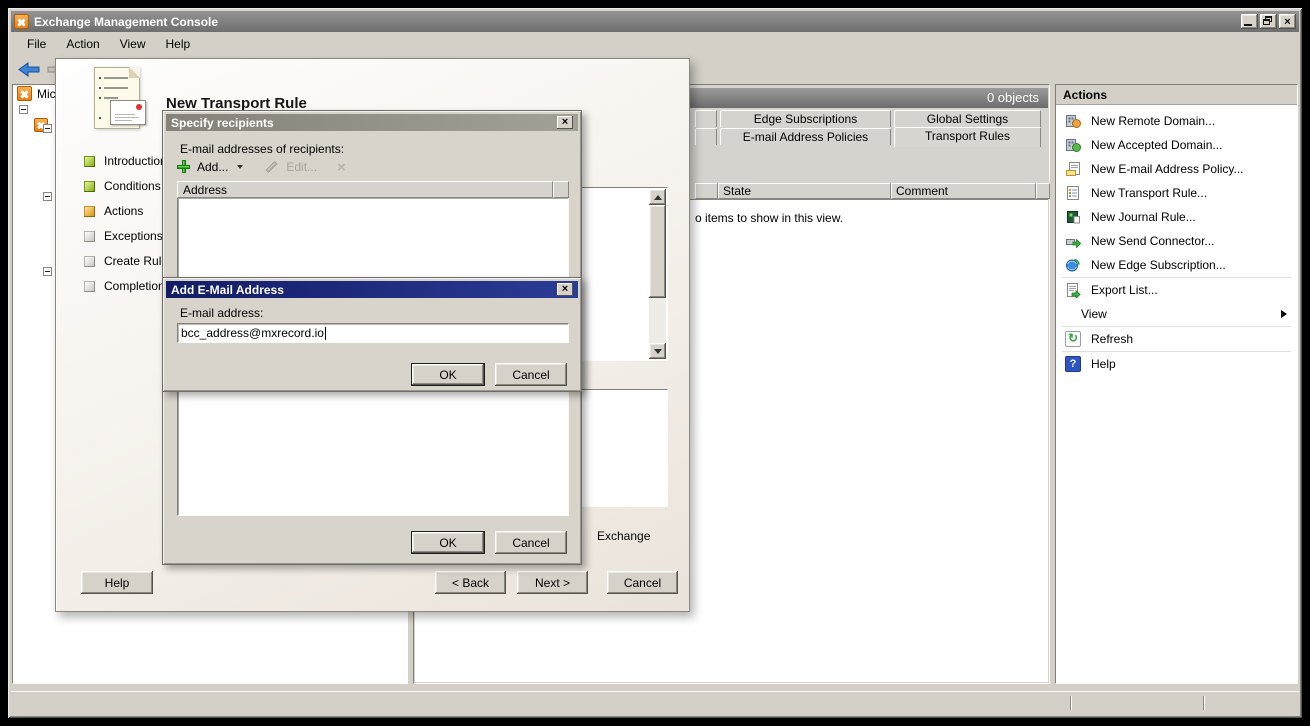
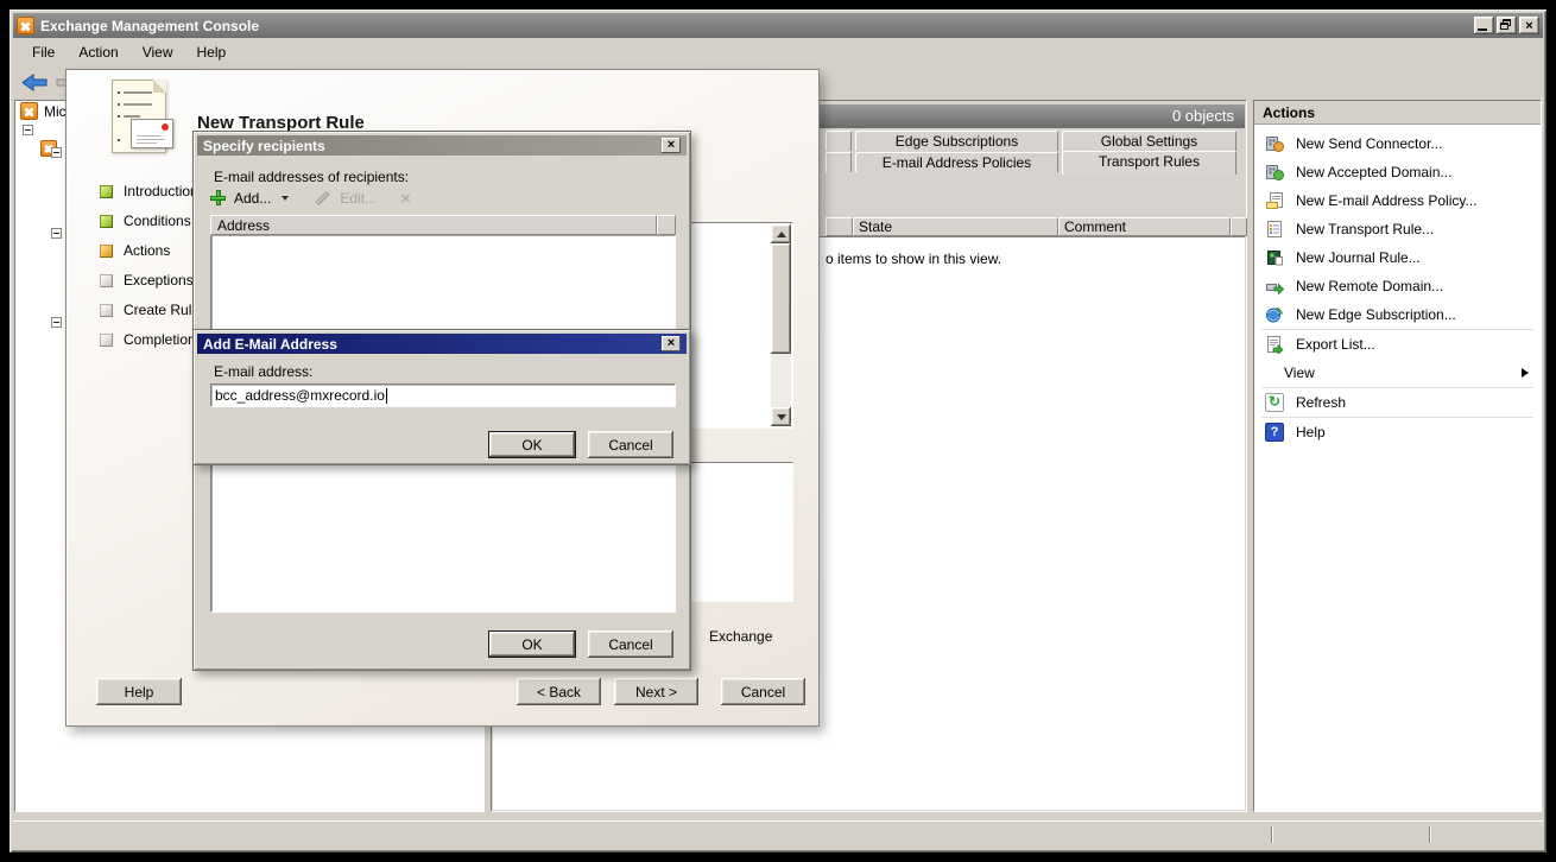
  Exchange Management Console
  ×
  File
  Action
  View
  Help
  Mic
  0 objects
  Edge Subscriptions
  Global Settings
  E-mail Address Policies
  Transport Rules
  State
  Comment
  o items to show in this view.
  Actions
- New Remote Domain...
+ New Send Connector...
  New Accepted Domain...
  New E-mail Address Policy...
  New Transport Rule...
  New Journal Rule...
- New Send Connector...
+ New Remote Domain...
  New Edge Subscription...
  Export List...
  View
  ↻
  Refresh
  ?
  Help
  New Transport Rule
  Introductio
  Conditions
  Actions
  Exceptions
  Create Rul
  Completio
  Exchange
  Help
  < Back
  Next >
  Cancel
  Specify recipients
  ×
  E-mail addresses of recipients:
  Add...
  Edit...
  ×
  Address
  OK
  Cancel
  Add E-Mail Address
  ×
  E-mail address:
  bcc_address@mxrecord.io
  OK
  Cancel
